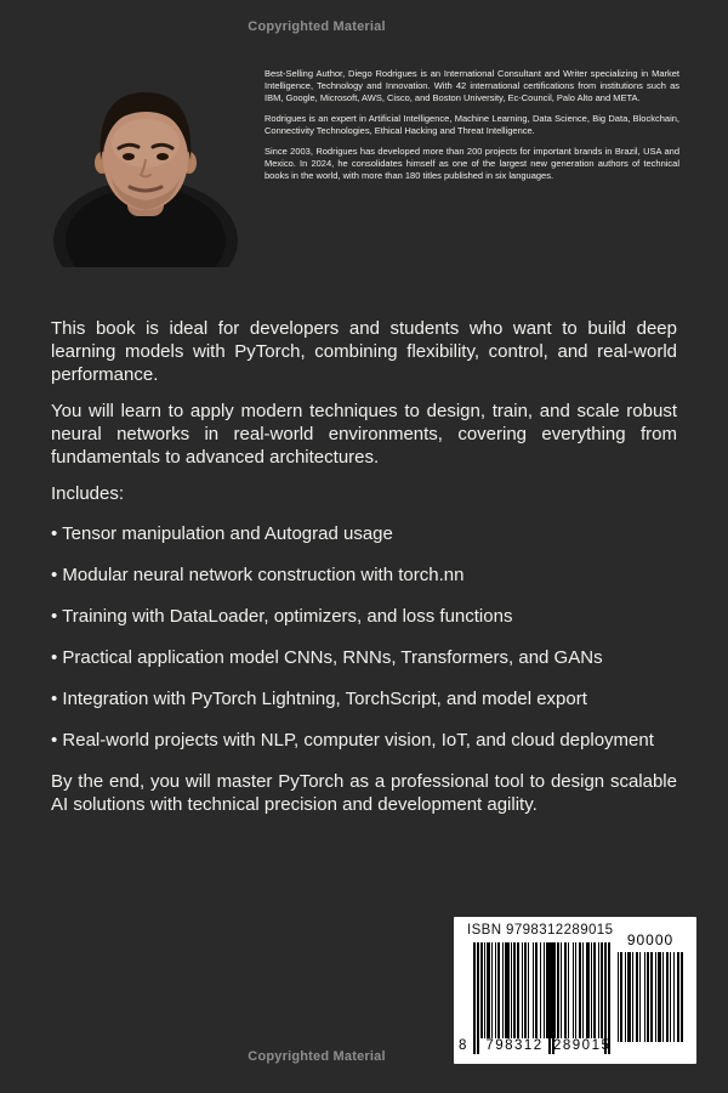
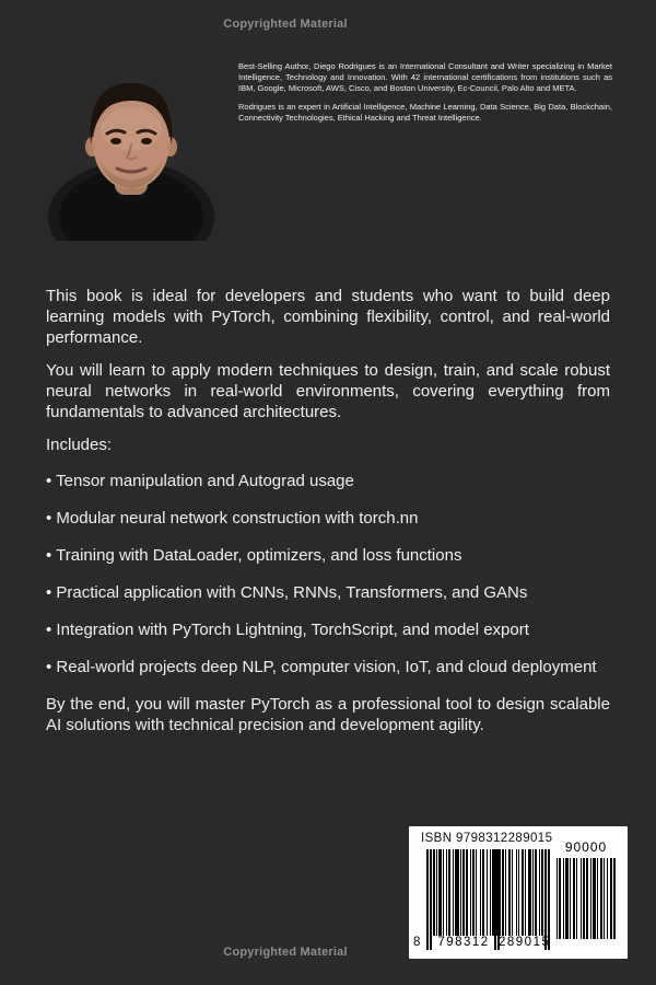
  Copyrighted Material
  Best-Selling Author, Diego Rodrigues is an International Consultant and Writer specializing in Market Intelligence, Technology and Innovation. With 42 international certifications from institutions such as IBM, Google, Microsoft, AWS, Cisco, and Boston University, Ec-Council, Palo Alto and META.
  Rodrigues is an expert in Artificial Intelligence, Machine Learning, Data Science, Big Data, Blockchain, Connectivity Technologies, Ethical Hacking and Threat Intelligence.
- Since 2003, Rodrigues has developed more than 200 projects for important brands in Brazil, USA and Mexico. In 2024, he consolidates himself as one of the largest new generation authors of technical books in the world, with more than 180 titles published in six languages.
  This book is ideal for developers and students who want to build deep learning models with PyTorch, combining flexibility, control, and real-world performance.
  You will learn to apply modern techniques to design, train, and scale robust neural networks in real-world environments, covering everything from fundamentals to advanced architectures.
  Includes:
  • Tensor manipulation and Autograd usage
  • Modular neural network construction with torch.nn
  • Training with DataLoader, optimizers, and loss functions
- • Practical application model CNNs, RNNs, Transformers, and GANs
+ • Practical application with CNNs, RNNs, Transformers, and GANs
  • Integration with PyTorch Lightning, TorchScript, and model export
- • Real-world projects with NLP, computer vision, IoT, and cloud deployment
+ • Real-world projects deep NLP, computer vision, IoT, and cloud deployment
  By the end, you will master PyTorch as a professional tool to design scalable AI solutions with technical precision and development agility.
  ISBN 9798312289015
  8
  798312
  289015
  90000
  Copyrighted Material
